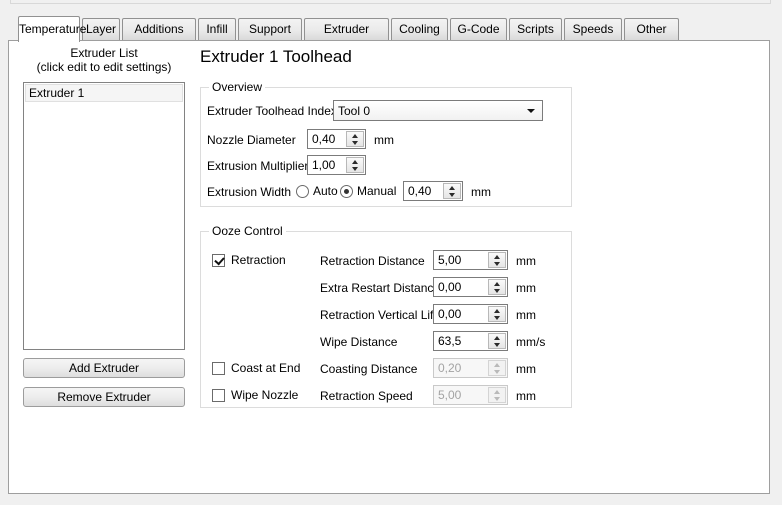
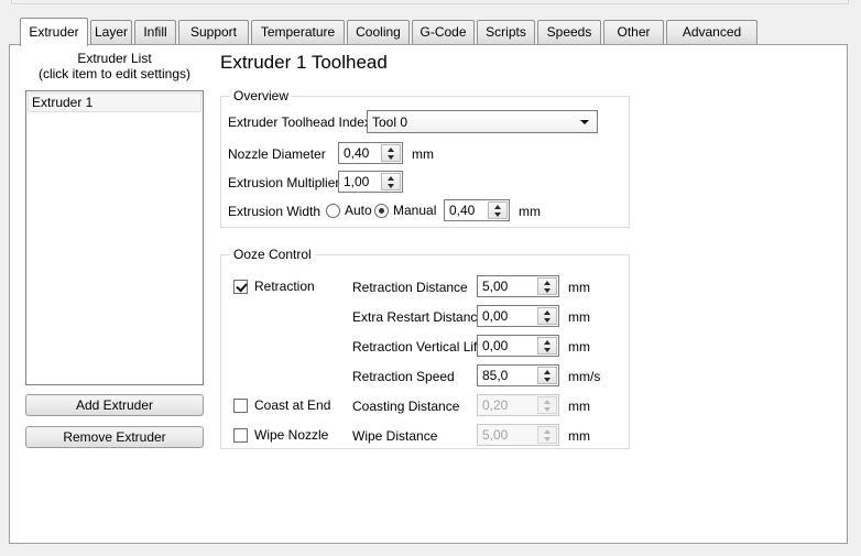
- Temperature
+ Extruder
  Layer
- Additions
  Infill
  Support
- Extruder
+ Temperature
  Cooling
  G-Code
  Scripts
  Speeds
  Other
+ Advanced
  Extruder List
- (click edit to edit settings)
+ (click item to edit settings)
  Extruder 1
  Add Extruder
  Remove Extruder
  Extruder 1 Toolhead
  Overview
  Extruder Toolhead Inde
  Tool 0
  Nozzle Diameter
  0,40
  mm
  Extrusion Multiplie
  1,00
  Extrusion Width
  Auto
  Manual
  0,40
  mm
  Ooze Control
  Retraction
  Retraction Distance
  5,00
  mm
  Extra Restart Distanc
  0,00
  mm
  Retraction Vertical Lif
  0,00
  mm
- Wipe Distance
+ Retraction Speed
- 63,5
+ 85,0
  mm/s
  Coast at End
  Coasting Distance
  0,20
  mm
  Wipe Nozzle
- Retraction Speed
+ Wipe Distance
  5,00
  mm
